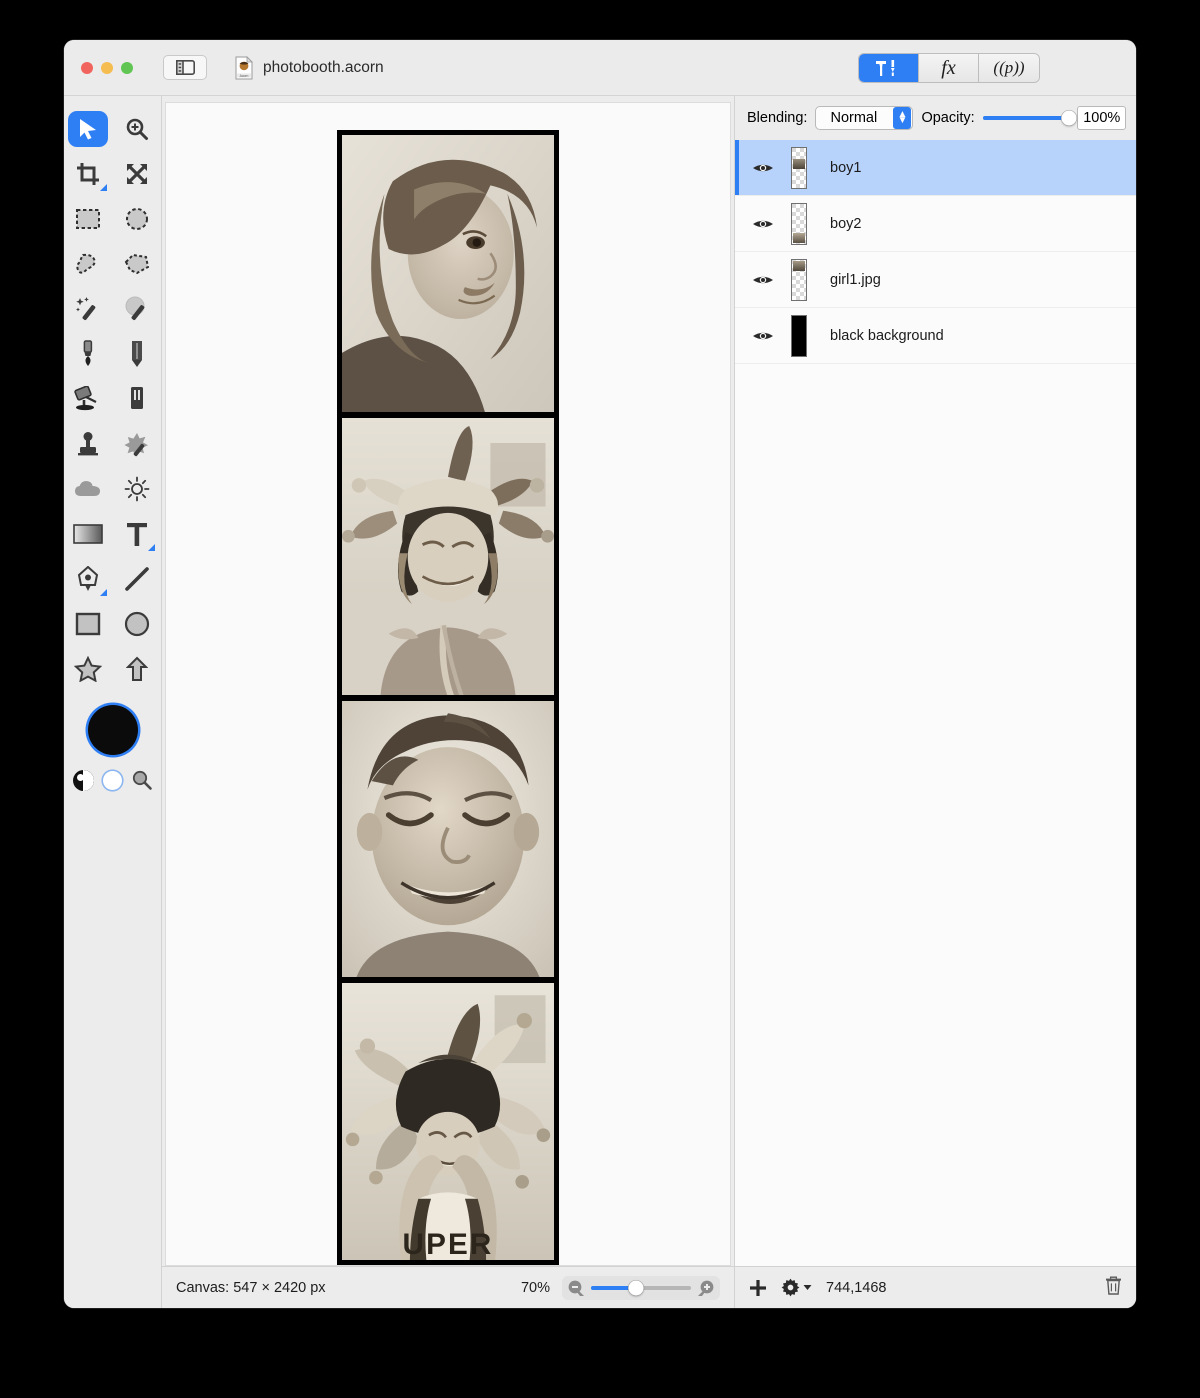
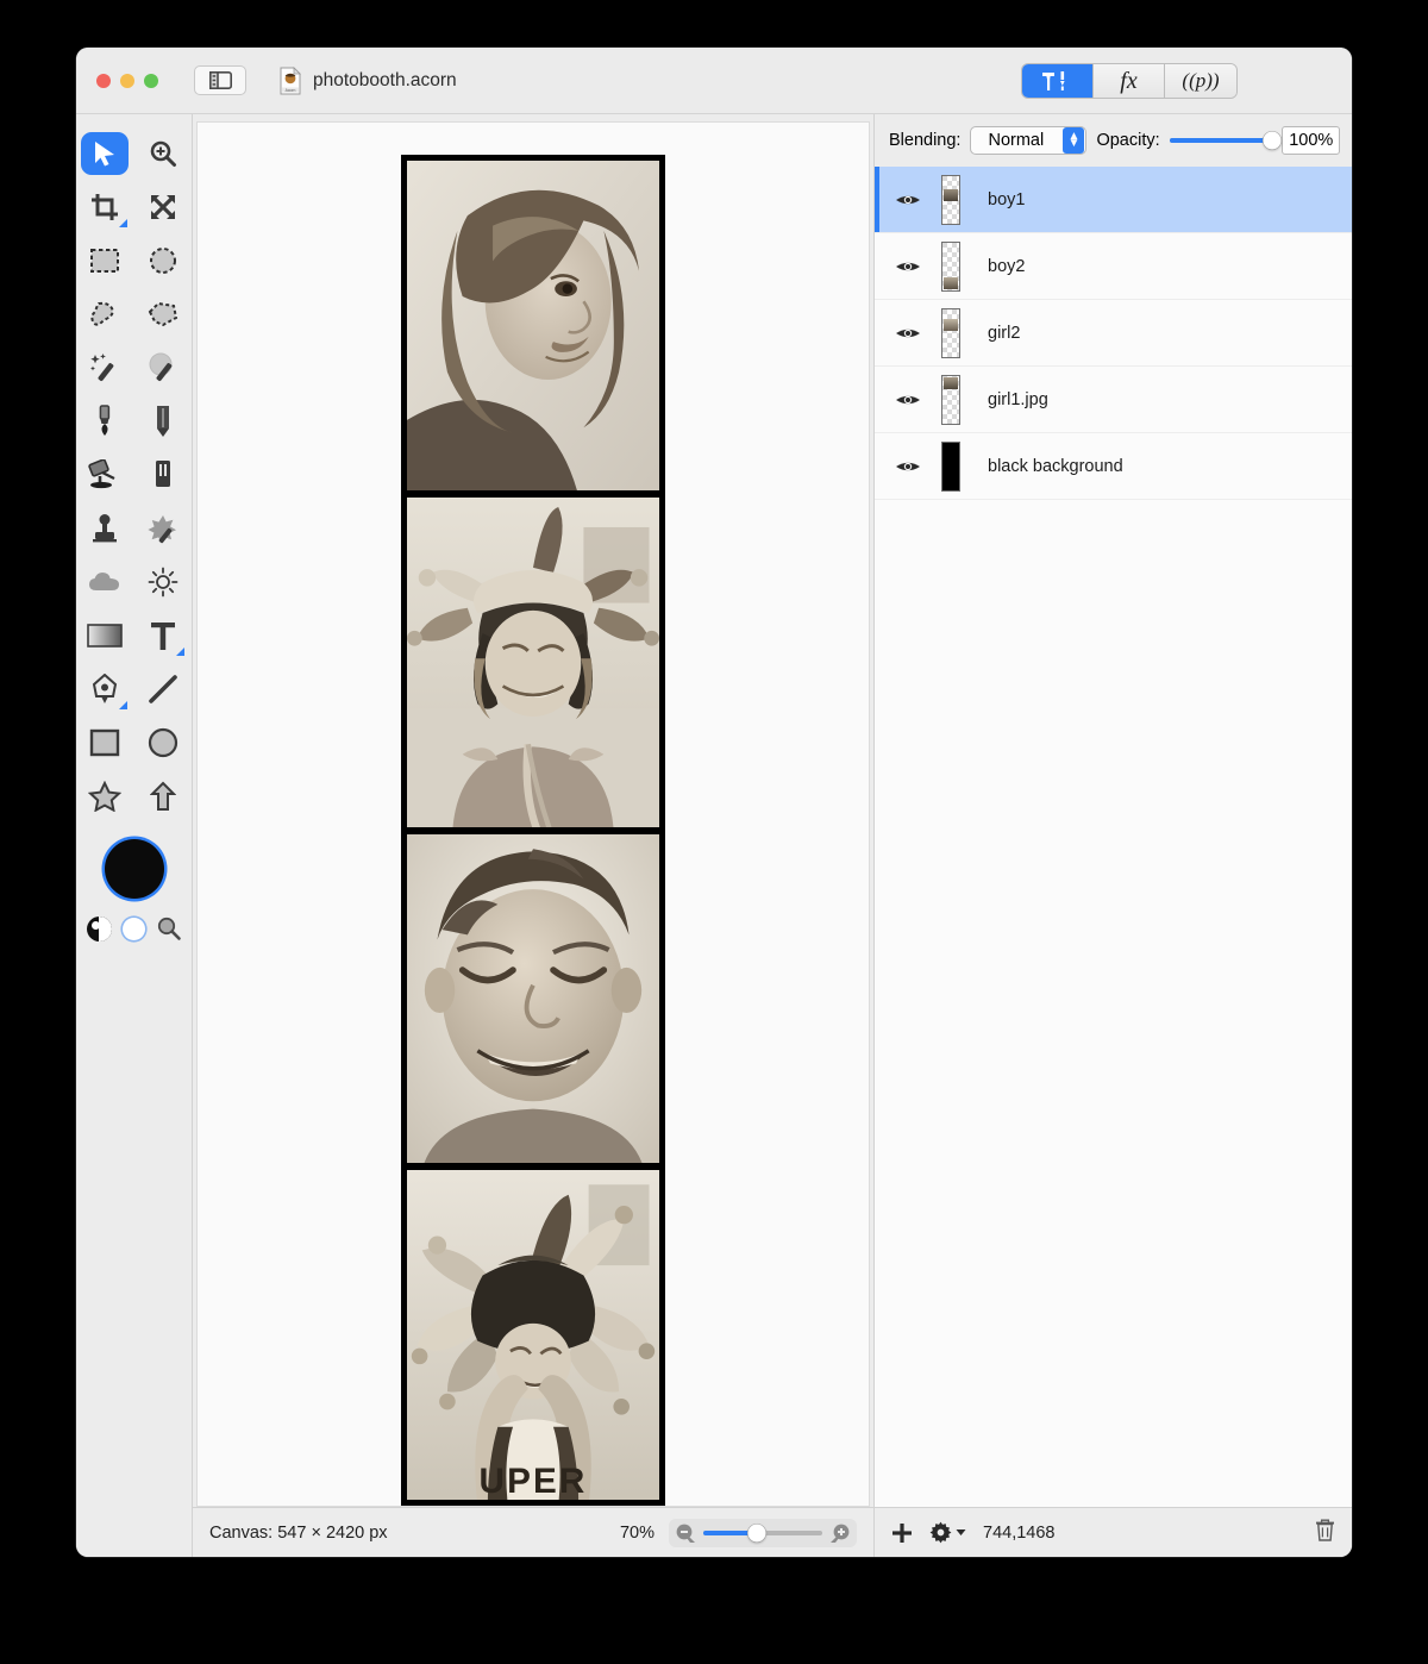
  photobooth.acorn
  fx
  ((p))
  UPER
  Canvas: 547 × 2420 px
  70%
  Blending:
  Normal
  ▲
  ▼
  Opacity:
  100%
  boy1
  boy2
+ girl2
  girl1.jpg
  black background
  744,1468
